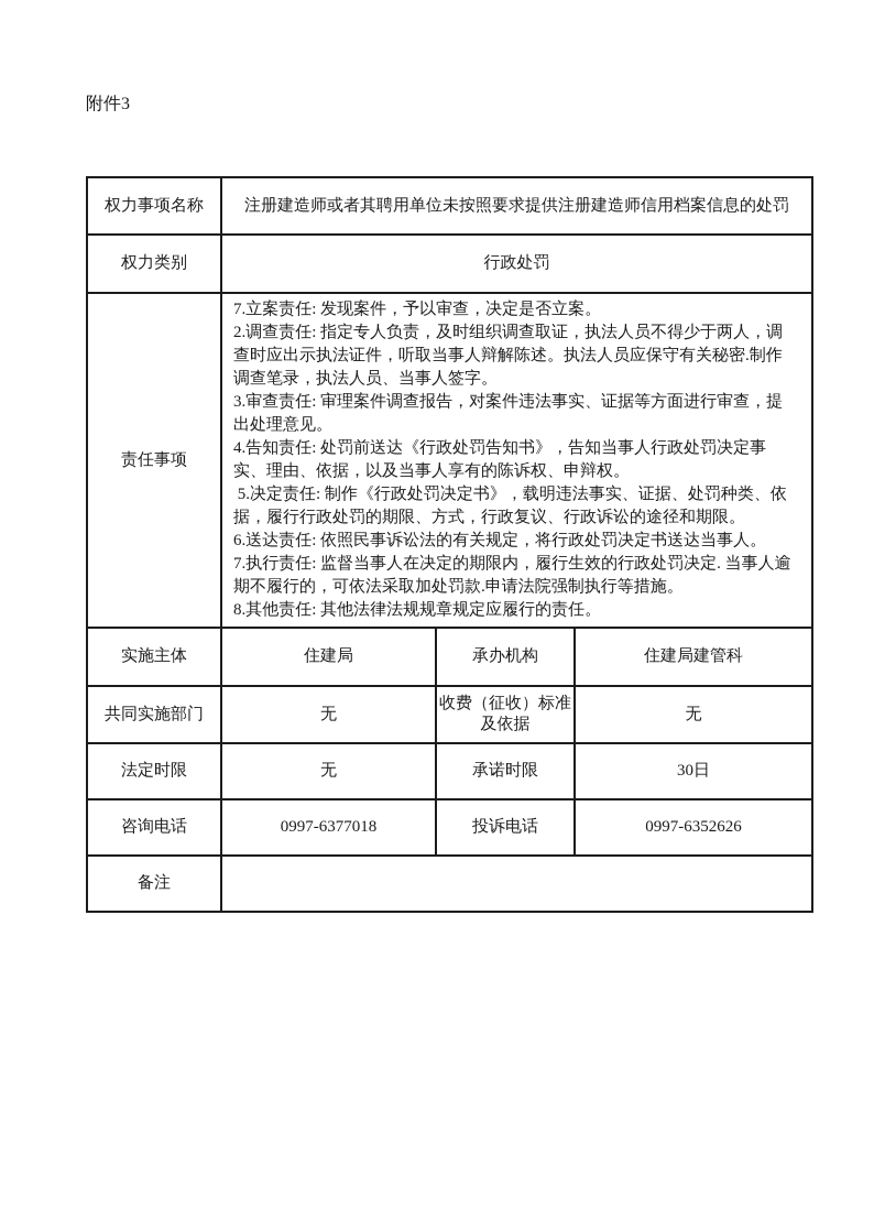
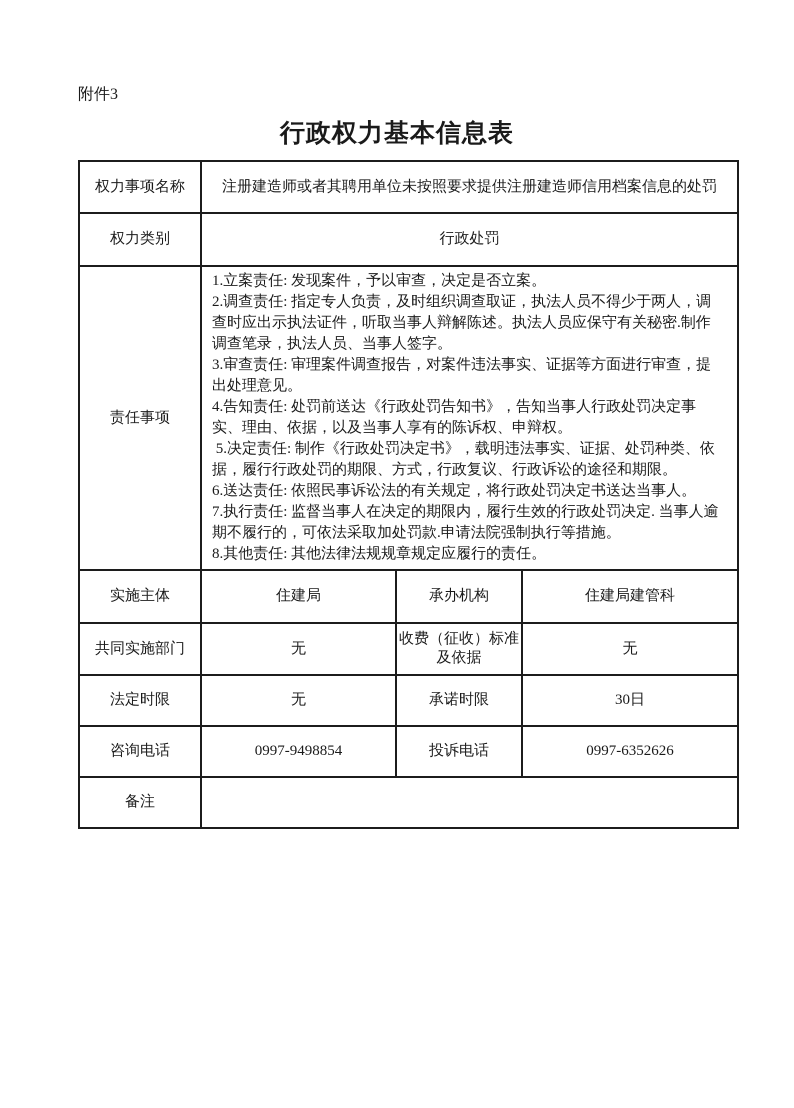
  附件3
+ 行政权力基本信息表
  权力事项名称	注册建造师或者其聘用单位未按照要求提供注册建造师信用档案信息的处罚
  权力类别	行政处罚
- 责任事项	7.立案责任: 发现案件，予以审查，决定是否立案。 2.调查责任: 指定专人负责，及时组织调查取证，执法人员不得少于两人，调查时应出示执法证件，听取当事人辩解陈述。执法人员应保守有关秘密.制作调查笔录，执法人员、当事人签字。 3.审查责任: 审理案件调查报告，对案件违法事实、证据等方面进行审查，提出处理意见。 4.告知责任: 处罚前送达《行政处罚告知书》，告知当事人行政处罚决定事实、理由、依据，以及当事人享有的陈诉权、申辩权。 5.决定责任: 制作《行政处罚决定书》，载明违法事实、证据、处罚种类、依据，履行行政处罚的期限、方式，行政复议、行政诉讼的途径和期限。 6.送达责任: 依照民事诉讼法的有关规定，将行政处罚决定书送达当事人。 7.执行责任: 监督当事人在决定的期限内，履行生效的行政处罚决定. 当事人逾期不履行的，可依法采取加处罚款.申请法院强制执行等措施。 8.其他责任: 其他法律法规规章规定应履行的责任。
+ 责任事项	1.立案责任: 发现案件，予以审查，决定是否立案。 2.调查责任: 指定专人负责，及时组织调查取证，执法人员不得少于两人，调查时应出示执法证件，听取当事人辩解陈述。执法人员应保守有关秘密.制作调查笔录，执法人员、当事人签字。 3.审查责任: 审理案件调查报告，对案件违法事实、证据等方面进行审查，提出处理意见。 4.告知责任: 处罚前送达《行政处罚告知书》，告知当事人行政处罚决定事实、理由、依据，以及当事人享有的陈诉权、申辩权。 5.决定责任: 制作《行政处罚决定书》，载明违法事实、证据、处罚种类、依据，履行行政处罚的期限、方式，行政复议、行政诉讼的途径和期限。 6.送达责任: 依照民事诉讼法的有关规定，将行政处罚决定书送达当事人。 7.执行责任: 监督当事人在决定的期限内，履行生效的行政处罚决定. 当事人逾期不履行的，可依法采取加处罚款.申请法院强制执行等措施。 8.其他责任: 其他法律法规规章规定应履行的责任。
  实施主体	住建局	承办机构	住建局建管科
  共同实施部门	无	收费（征收）标准 及依据	无
  法定时限	无	承诺时限	30日
- 咨询电话	0997-6377018	投诉电话	0997-6352626
+ 咨询电话	0997-9498854	投诉电话	0997-6352626
  备注
